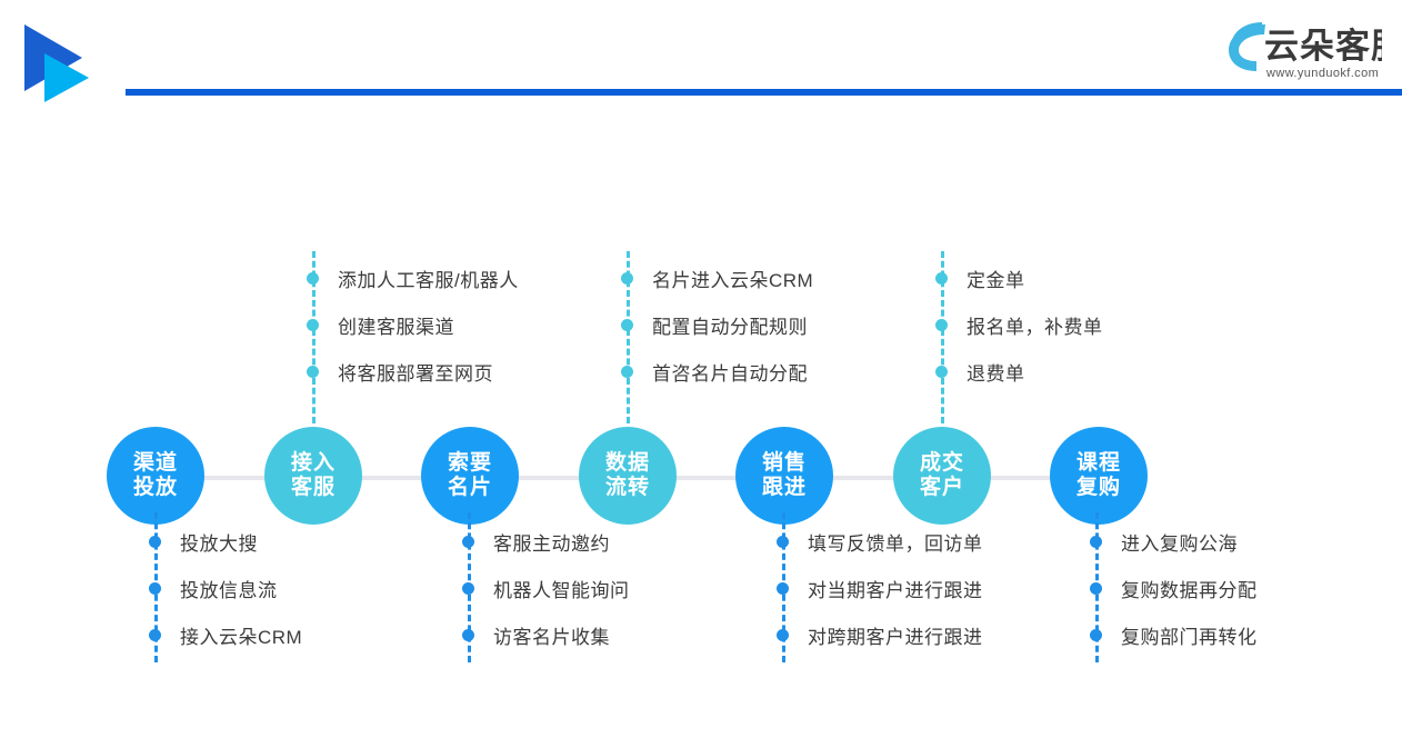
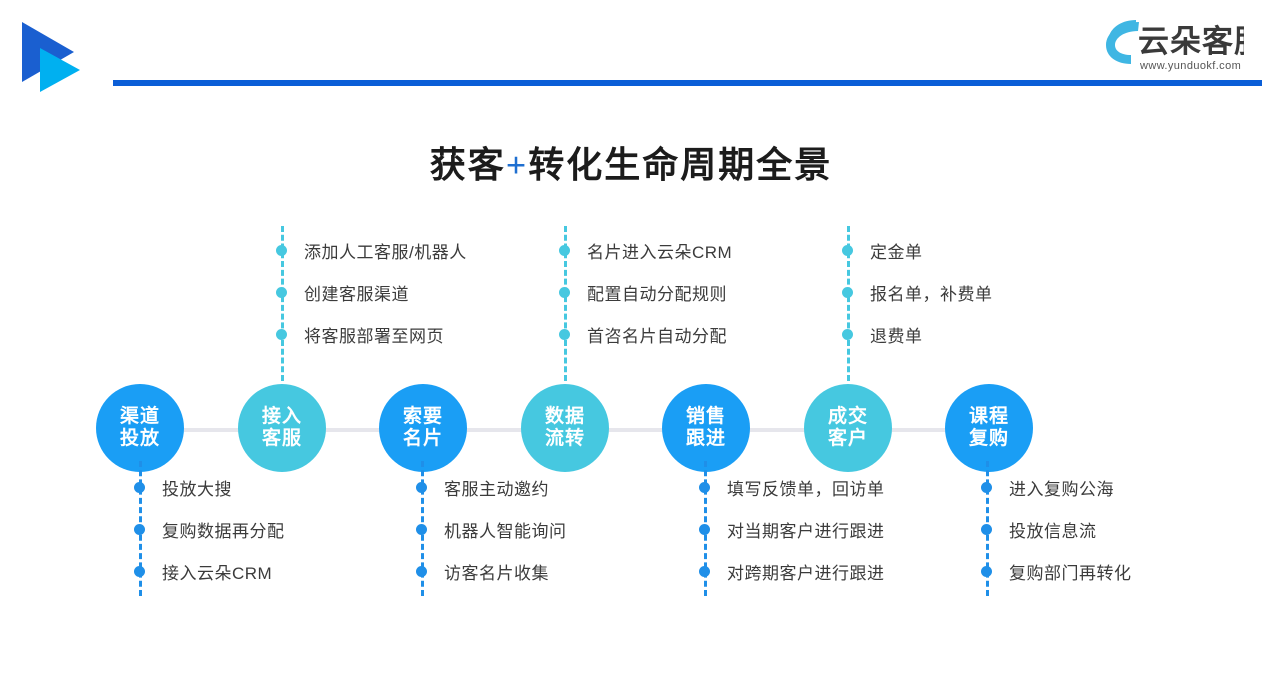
  云朵客
  www.yunduokf.com
+ 获客+转化生命周期全景
  渠道
  投放
  接入
  客服
  索要
  名片
  数据
  流转
  销售
  跟进
  成交
  客户
  课程
  复购
  添加人工客服/机器人
  创建客服渠道
  将客服部署至网页
  名片进入云朵CRM
  配置自动分配规则
  首咨名片自动分配
  定金单
  报名单，补费单
  退费单
  投放大搜
- 投放信息流
+ 复购数据再分配
  接入云朵CRM
  客服主动邀约
  机器人智能询问
  访客名片收集
  填写反馈单，回访单
  对当期客户进行跟进
  对跨期客户进行跟进
  进入复购公海
- 复购数据再分配
+ 投放信息流
  复购部门再转化
